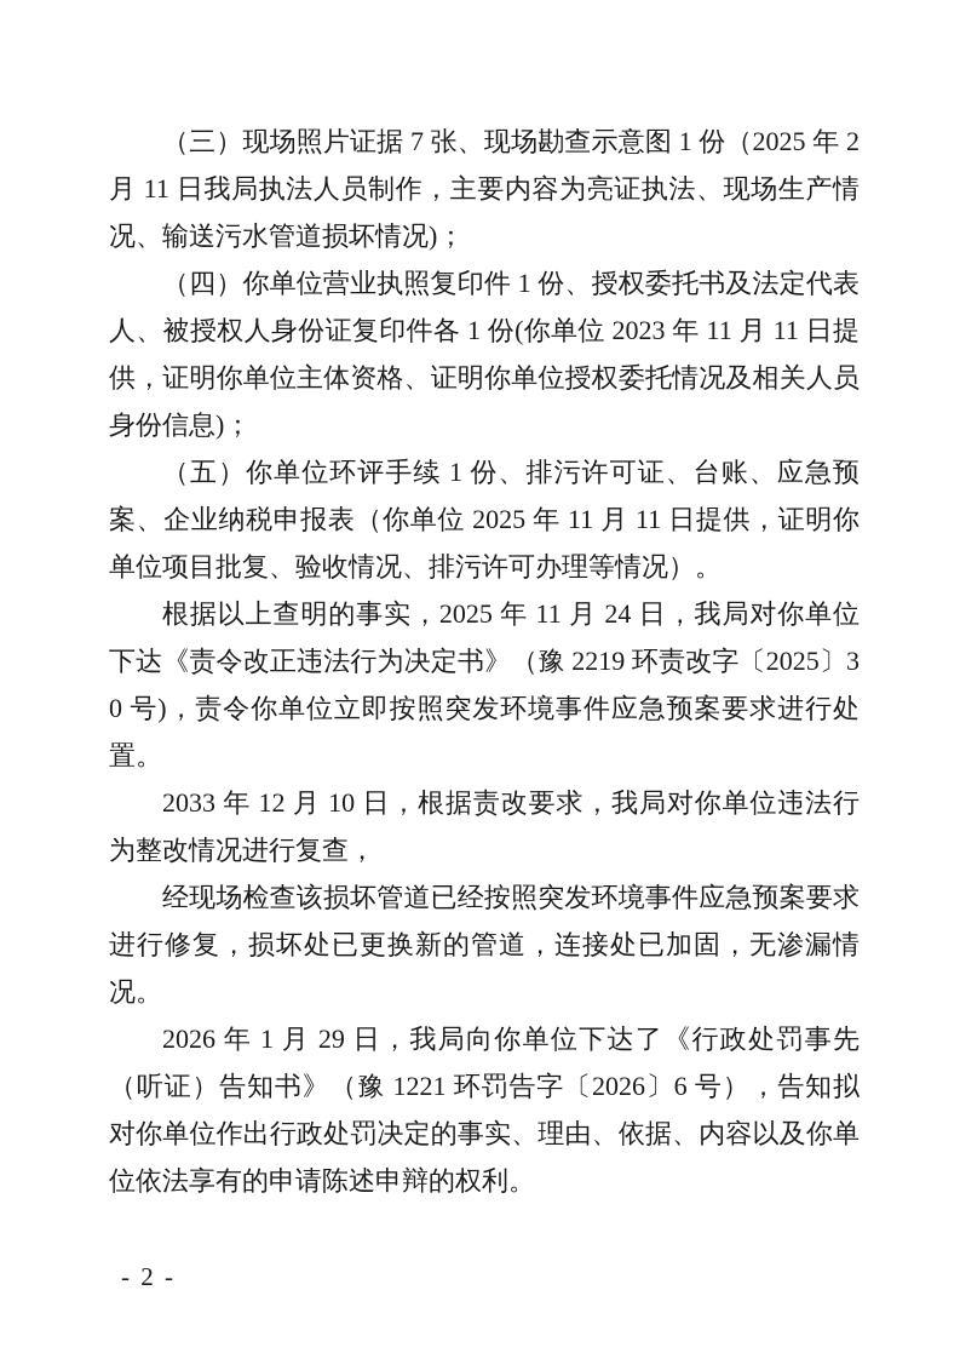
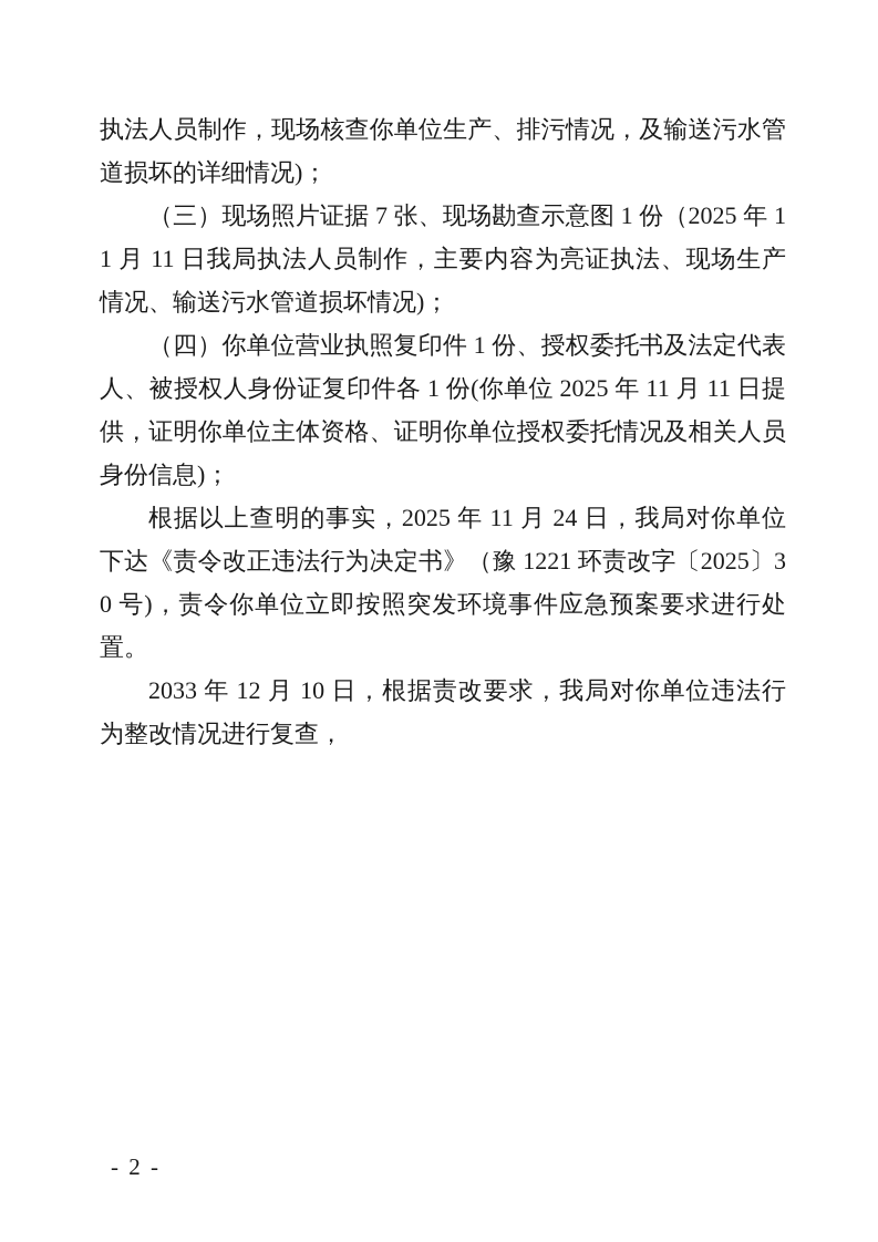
+ 执法人员制作，现场核查你单位生产、排污情况，及输送污水管道损坏的详细情况)；
- （三）现场照片证据 7 张、现场勘查示意图 1 份（2025 年 2 月 11 日我局执法人员制作，主要内容为亮证执法、现场生产情况、输送污水管道损坏情况)；
+ （三）现场照片证据 7 张、现场勘查示意图 1 份（2025 年 11 月 11 日我局执法人员制作，主要内容为亮证执法、现场生产情况、输送污水管道损坏情况)；
- （四）你单位营业执照复印件 1 份、授权委托书及法定代表人、被授权人身份证复印件各 1 份(你单位 2023 年 11 月 11 日提供，证明你单位主体资格、证明你单位授权委托情况及相关人员身份信息)；
+ （四）你单位营业执照复印件 1 份、授权委托书及法定代表人、被授权人身份证复印件各 1 份(你单位 2025 年 11 月 11 日提供，证明你单位主体资格、证明你单位授权委托情况及相关人员身份信息)；
- （五）你单位环评手续 1 份、排污许可证、台账、应急预案、企业纳税申报表（你单位 2025 年 11 月 11 日提供，证明你单位项目批复、验收情况、排污许可办理等情况）。
- 根据以上查明的事实，2025 年 11 月 24 日，我局对你单位下达《责令改正违法行为决定书》（豫 2219 环责改字〔2025〕30 号)，责令你单位立即按照突发环境事件应急预案要求进行处置。
+ 根据以上查明的事实，2025 年 11 月 24 日，我局对你单位下达《责令改正违法行为决定书》（豫 1221 环责改字〔2025〕30 号)，责令你单位立即按照突发环境事件应急预案要求进行处置。
  2033 年 12 月 10 日，根据责改要求，我局对你单位违法行为整改情况进行复查，
- 经现场检查该损坏管道已经按照突发环境事件应急预案要求进行修复，损坏处已更换新的管道，连接处已加固，无渗漏情况。
- 2026 年 1 月 29 日，我局向你单位下达了《行政处罚事先（听证）告知书》（豫 1221 环罚告字〔2026〕6 号），告知拟对你单位作出行政处罚决定的事实、理由、依据、内容以及你单位依法享有的申请陈述申辩的权利。
  - 2 -
